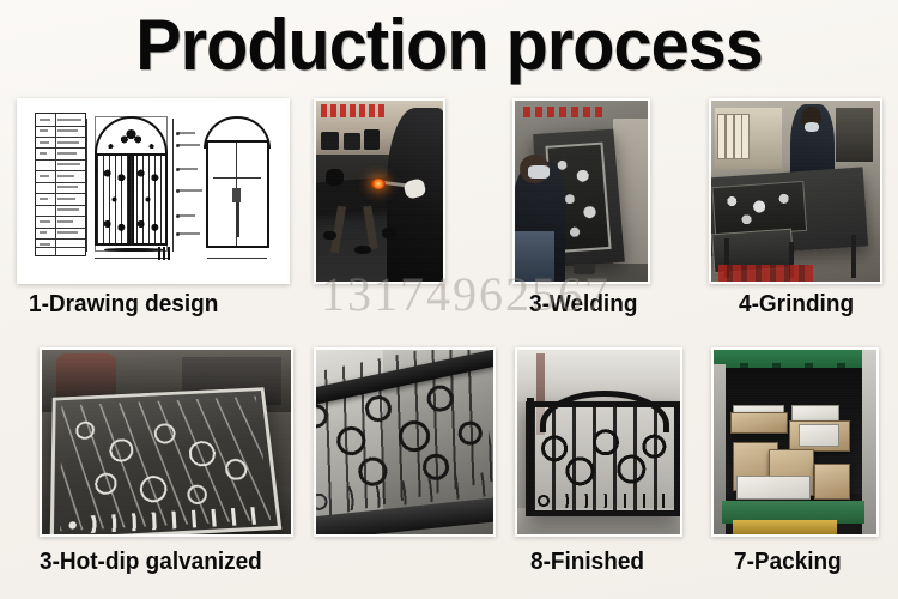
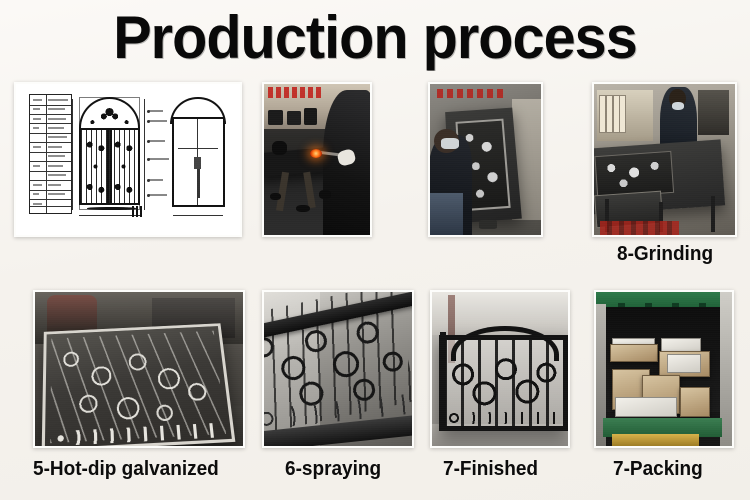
  Production process
- 1-Drawing design
- 3-Welding
- 4-Grinding
+ 8-Grinding
- 13174962567
- 3-Hot-dip galvanized
+ 5-Hot-dip galvanized
+ 6-spraying
- 8-Finished
+ 7-Finished
  7-Packing
